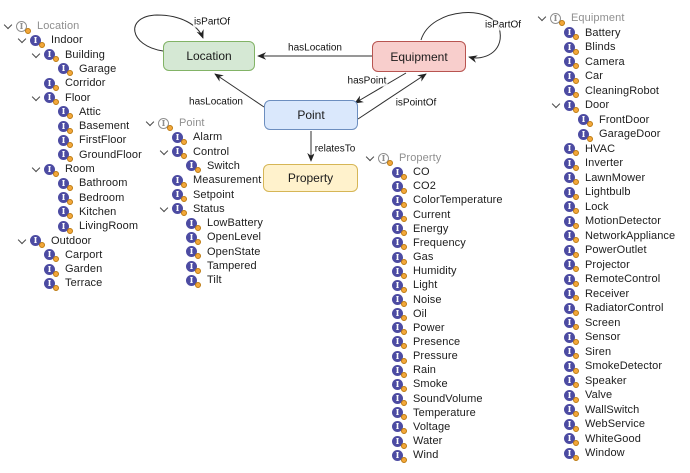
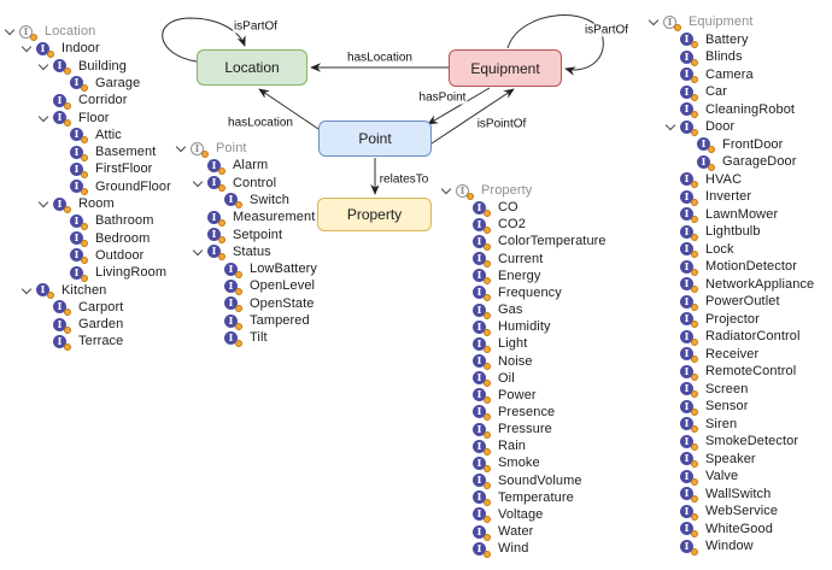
  Location
  Equipment
  Point
  Property
  isPartOf
  isPartOf
  hasLocation
  hasPoint
  isPointOf
  hasLocation
  relatesTo
  I
  Location
  I
  Indoor
  I
  Building
  I
  Garage
  I
  Corridor
  I
  Floor
  I
  Attic
  I
  Basement
  I
  FirstFloor
  I
  GroundFloor
  I
  Room
  I
  Bathroom
  I
  Bedroom
  I
- Kitchen
+ Outdoor
  I
  LivingRoom
  I
- Outdoor
+ Kitchen
  I
  Carport
  I
  Garden
  I
  Terrace
  I
  Point
  I
  Alarm
  I
  Control
  I
  Switch
  I
  Measurement
  I
  Setpoint
  I
  Status
  I
  LowBattery
  I
  OpenLevel
  I
  OpenState
  I
  Tampered
  I
  Tilt
  I
  Property
  I
  CO
  I
  CO2
  I
  ColorTemperature
  I
  Current
  I
  Energy
  I
  Frequency
  I
  Gas
  I
  Humidity
  I
  Light
  I
  Noise
  I
  Oil
  I
  Power
  I
  Presence
  I
  Pressure
  I
  Rain
  I
  Smoke
  I
  SoundVolume
  I
  Temperature
  I
  Voltage
  I
  Water
  I
  Wind
  I
  Equipment
  I
  Battery
  I
  Blinds
  I
  Camera
  I
  Car
  I
  CleaningRobot
  I
  Door
  I
  FrontDoor
  I
  GarageDoor
  I
  HVAC
  I
  Inverter
  I
  LawnMower
  I
  Lightbulb
  I
  Lock
  I
  MotionDetector
  I
  NetworkAppliance
  I
  PowerOutlet
  I
  Projector
  I
- RemoteControl
+ RadiatorControl
  I
  Receiver
  I
- RadiatorControl
+ RemoteControl
  I
  Screen
  I
  Sensor
  I
  Siren
  I
  SmokeDetector
  I
  Speaker
  I
  Valve
  I
  WallSwitch
  I
  WebService
  I
  WhiteGood
  I
  Window
